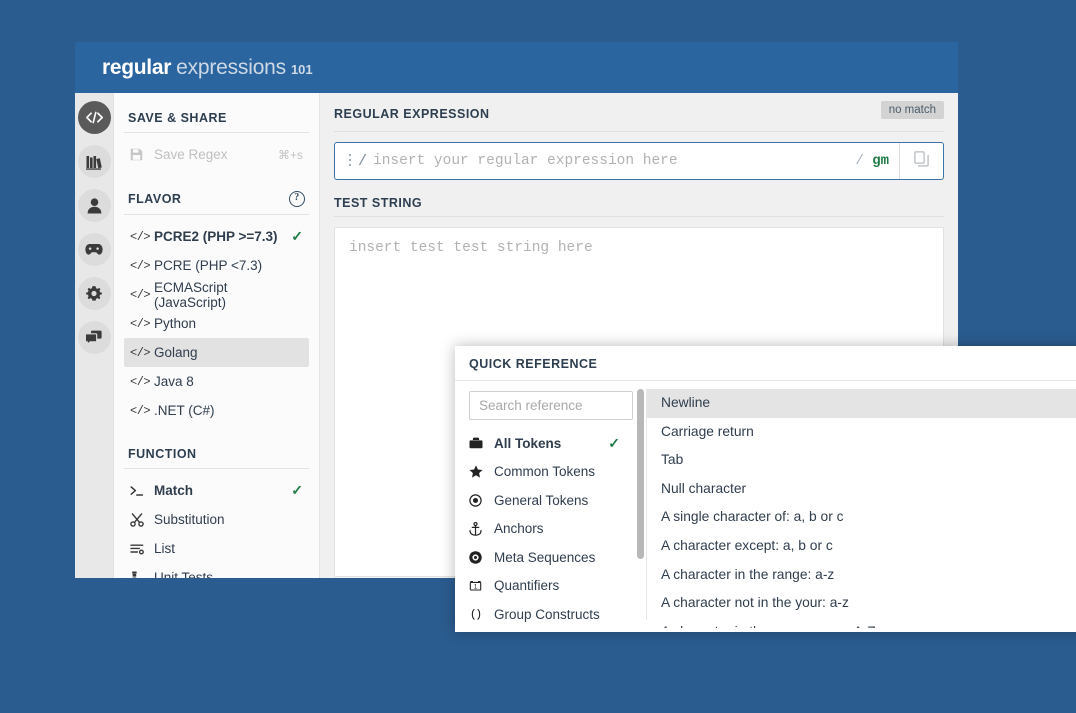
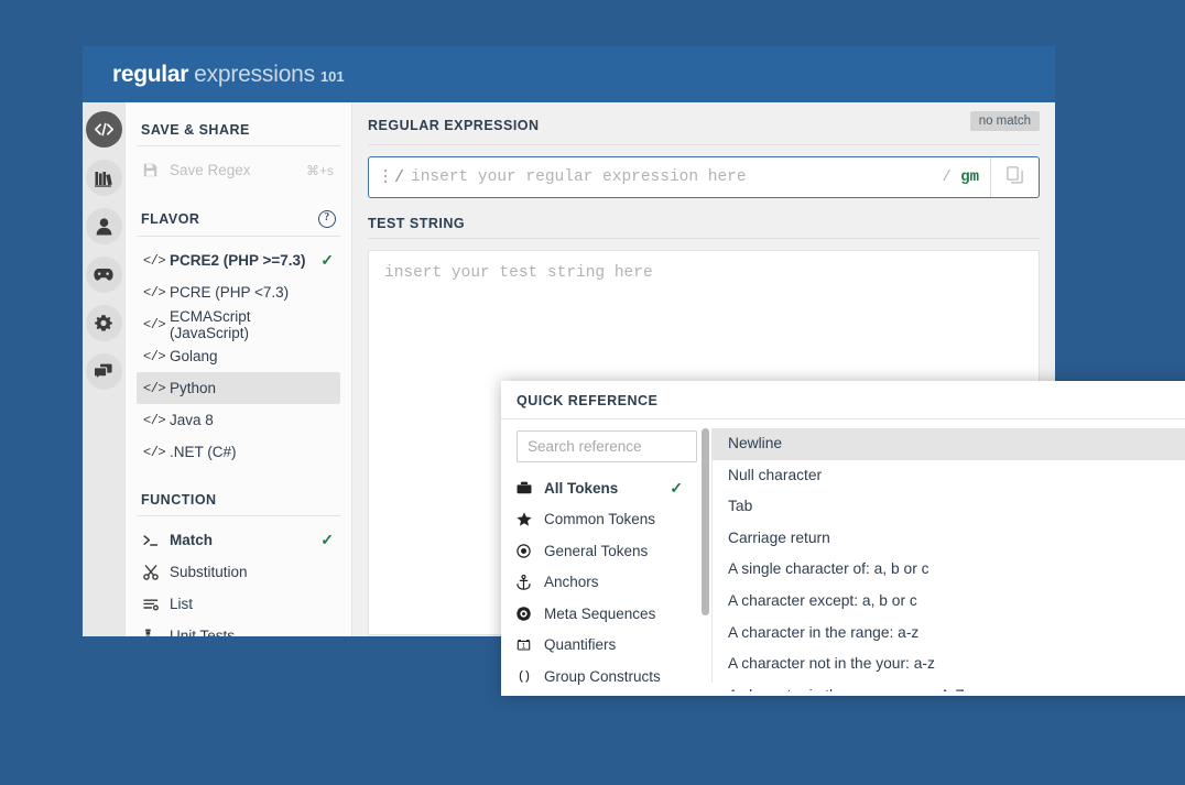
  regular
  expressions
  101
  SAVE & SHARE
  Save Regex
  ⌘+s
  FLAVOR
  ?
  </>
  PCRE2 (PHP >=7.3)
  ✓
  </>
  PCRE (PHP <7.3)
  </>
  ECMAScript (JavaScript)
  </>
- Python
+ Golang
  </>
- Golang
+ Python
  </>
  Java 8
  </>
  .NET (C#)
  FUNCTION
  Match
  ✓
  Substitution
  List
  Unit Tests
  REGULAR EXPRESSION
  no match
  /
  insert your regular expression here
  / gm
  TEST STRING
- insert test test string here
+ insert your test string here
  QUICK REFERENCE
  Search reference
  All Tokens
  ✓
  Common Tokens
  General Tokens
  Anchors
  Meta Sequences
  Quantifiers
  Group Constructs
  Newline
- Carriage return
+ Null character
  Tab
- Null character
+ Carriage return
  A single character of: a, b or c
  A character except: a, b or c
  A character in the range: a-z
  A character not in the your: a-z
